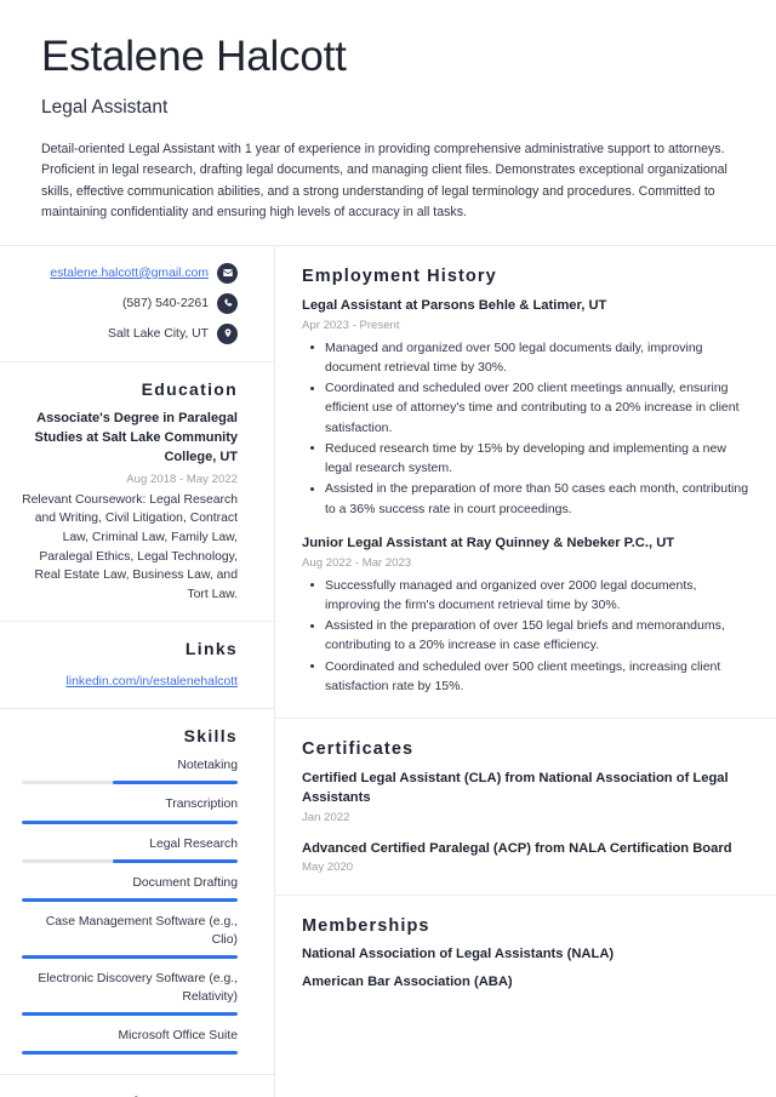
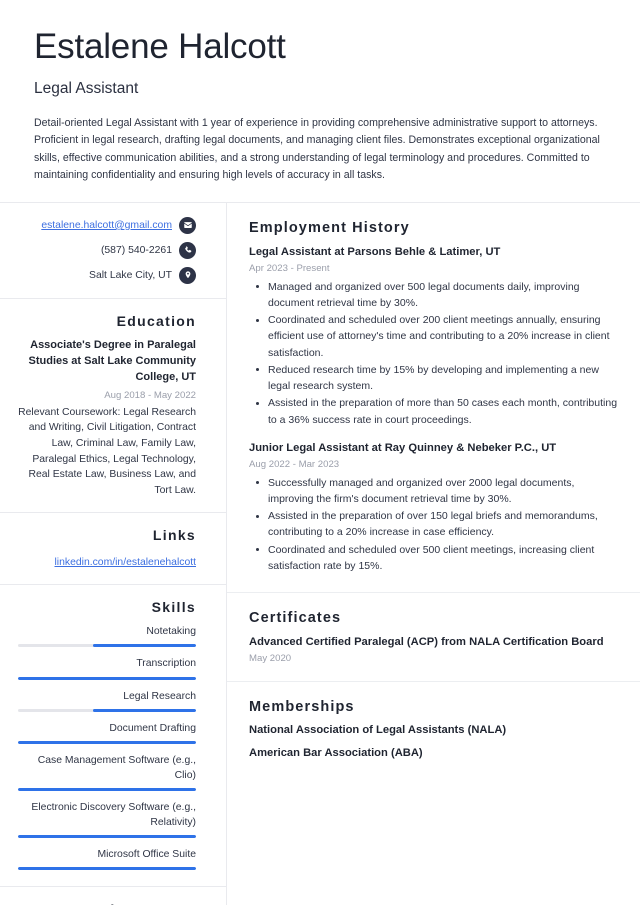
  Estalene Halcott
  Legal Assistant
  Detail-oriented Legal Assistant with 1 year of experience in providing comprehensive administrative support to attorneys. Proficient in legal research, drafting legal documents, and managing client files. Demonstrates exceptional organizational skills, effective communication abilities, and a strong understanding of legal terminology and procedures. Committed to maintaining confidentiality and ensuring high levels of accuracy in all tasks.
  estalene.halcott@gmail.com
  (587) 540-2261
  Salt Lake City, UT
  Education
  Associate's Degree in Paralegal Studies at Salt Lake Community College, UT
  Aug 2018 - May 2022
  Relevant Coursework: Legal Research and Writing, Civil Litigation, Contract Law, Criminal Law, Family Law, Paralegal Ethics, Legal Technology, Real Estate Law, Business Law, and Tort Law.
  Links
  linkedin.com/in/estalenehalcott
  Skills
  Notetaking
  Transcription
  Legal Research
  Document Drafting
  Case Management Software (e.g., Clio)
  Electronic Discovery Software (e.g., Relativity)
  Microsoft Office Suite
  Employment History
  Legal Assistant at Parsons Behle & Latimer, UT
  Apr 2023 - Present
  Managed and organized over 500 legal documents daily, improving document retrieval time by 30%.
  Coordinated and scheduled over 200 client meetings annually, ensuring efficient use of attorney's time and contributing to a 20% increase in client satisfaction.
  Reduced research time by 15% by developing and implementing a new legal research system.
  Assisted in the preparation of more than 50 cases each month, contributing to a 36% success rate in court proceedings.
  Junior Legal Assistant at Ray Quinney & Nebeker P.C., UT
  Aug 2022 - Mar 2023
  Successfully managed and organized over 2000 legal documents, improving the firm's document retrieval time by 30%.
  Assisted in the preparation of over 150 legal briefs and memorandums, contributing to a 20% increase in case efficiency.
  Coordinated and scheduled over 500 client meetings, increasing client satisfaction rate by 15%.
  Certificates
- Certified Legal Assistant (CLA) from National Association of Legal Assistants
- Jan 2022
  Advanced Certified Paralegal (ACP) from NALA Certification Board
  May 2020
  Memberships
  National Association of Legal Assistants (NALA)
  American Bar Association (ABA)
